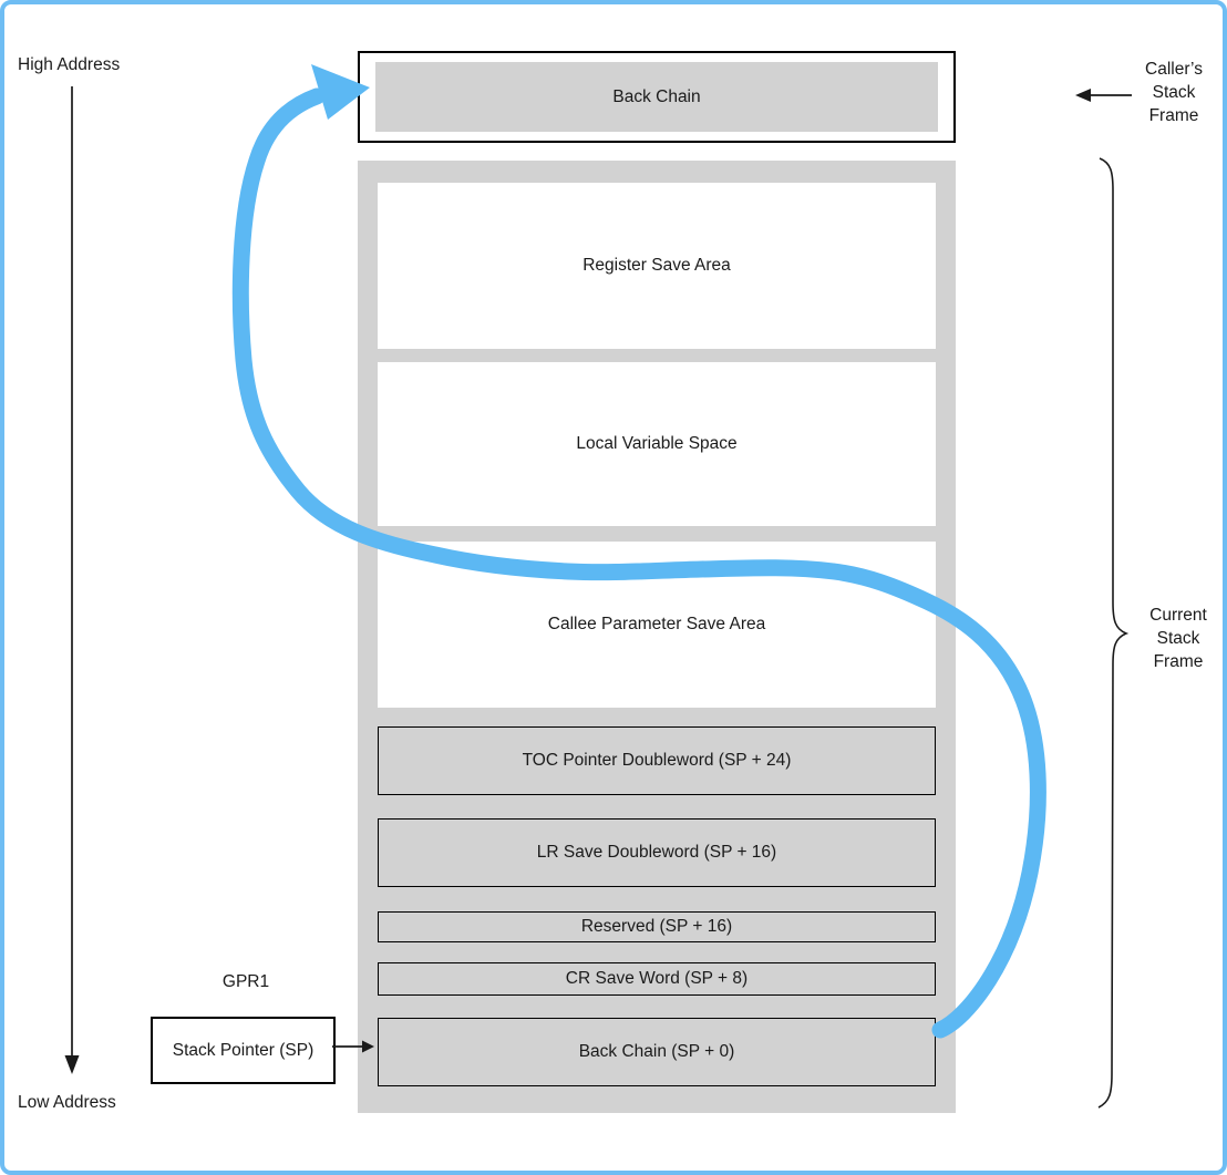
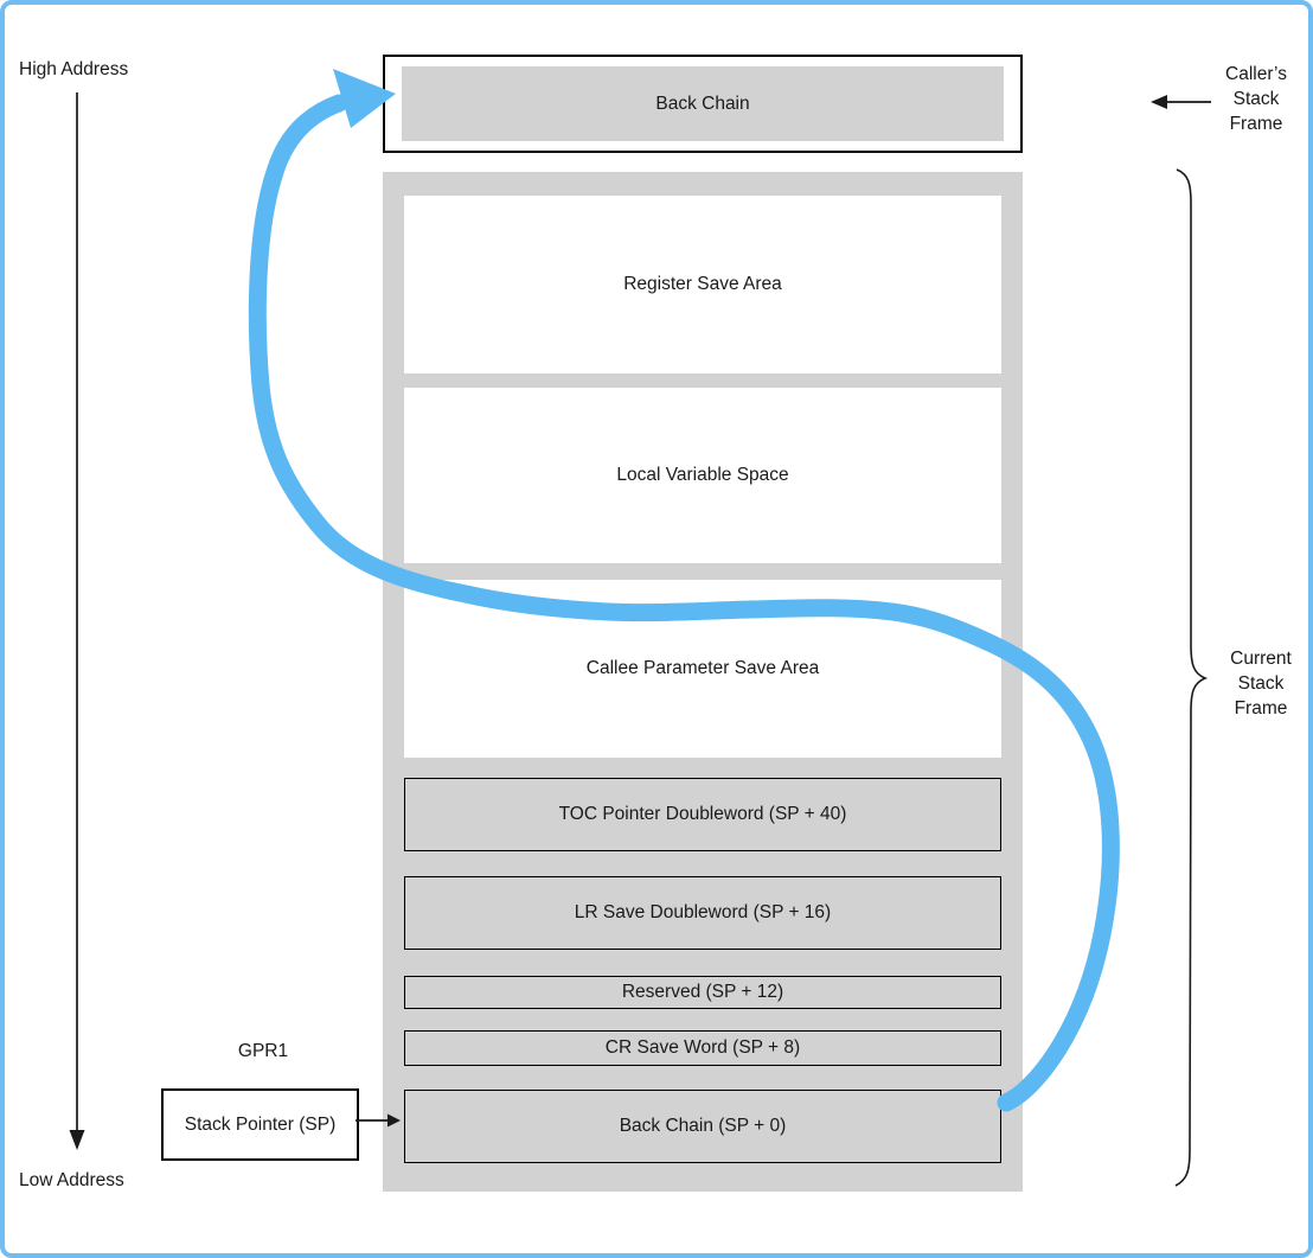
  High Address
  Low Address
  GPR1
  Caller’s
  Stack
  Frame
  Current
  Stack
  Frame
  Back Chain
  Register Save Area
  Local Variable Space
  Callee Parameter Save Area
- TOC Pointer Doubleword (SP + 24)
+ TOC Pointer Doubleword (SP + 40)
  LR Save Doubleword (SP + 16)
- Reserved (SP + 16)
+ Reserved (SP + 12)
  CR Save Word (SP + 8)
  Back Chain (SP + 0)
  Stack Pointer (SP)
